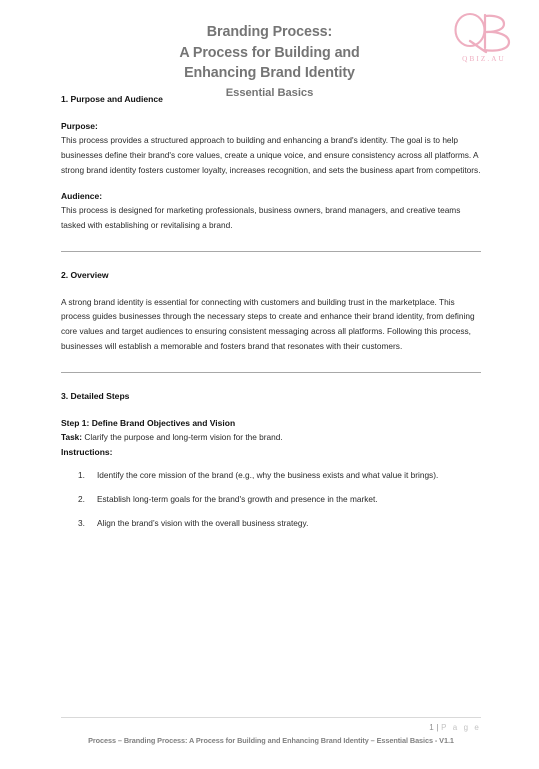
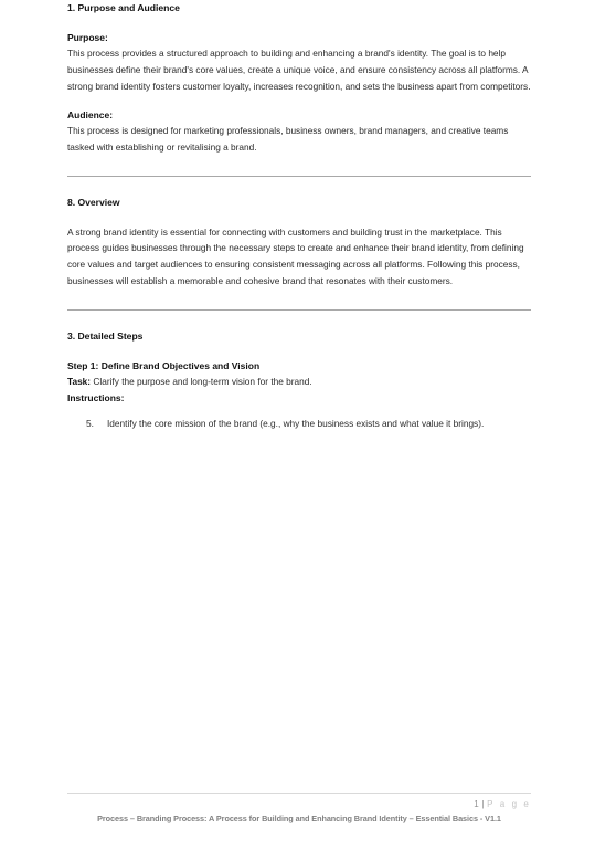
- Branding Process:
- A Process for Building and
- Enhancing Brand Identity
- Essential Basics
- QBIZ.AU
  1. Purpose and Audience
  Purpose:
  This process provides a structured approach to building and enhancing a brand's identity. The goal is to help businesses define their brand's core values, create a unique voice, and ensure consistency across all platforms. A strong brand identity fosters customer loyalty, increases recognition, and sets the business apart from competitors.
  Audience:
  This process is designed for marketing professionals, business owners, brand managers, and creative teams tasked with establishing or revitalising a brand.
- 2. Overview
+ 8. Overview
- A strong brand identity is essential for connecting with customers and building trust in the marketplace. This process guides businesses through the necessary steps to create and enhance their brand identity, from defining core values and target audiences to ensuring consistent messaging across all platforms. Following this process, businesses will establish a memorable and fosters brand that resonates with their customers.
+ A strong brand identity is essential for connecting with customers and building trust in the marketplace. This process guides businesses through the necessary steps to create and enhance their brand identity, from defining core values and target audiences to ensuring consistent messaging across all platforms. Following this process, businesses will establish a memorable and cohesive brand that resonates with their customers.
  3. Detailed Steps
  Step 1: Define Brand Objectives and Vision
  Task: Clarify the purpose and long-term vision for the brand.
  Instructions:
- 1.
+ 5.
  Identify the core mission of the brand (e.g., why the business exists and what value it brings).
- 2.
- Establish long-term goals for the brand's growth and presence in the market.
- 3.
- Align the brand’s vision with the overall business strategy.
  1 | P a g e
  Process – Branding Process: A Process for Building and Enhancing Brand Identity – Essential Basics - V1.1
